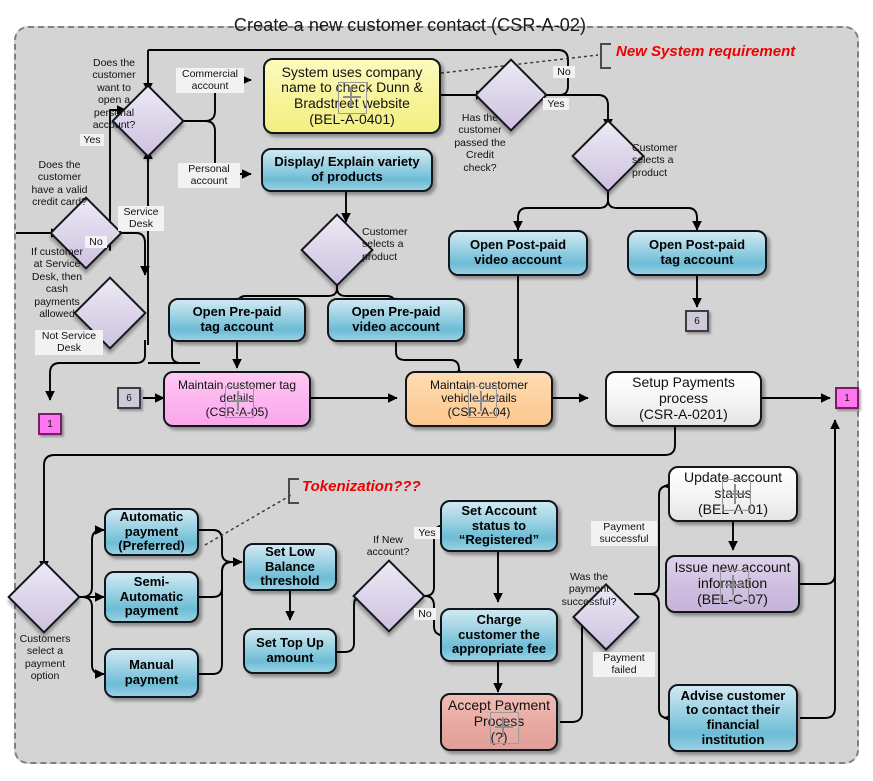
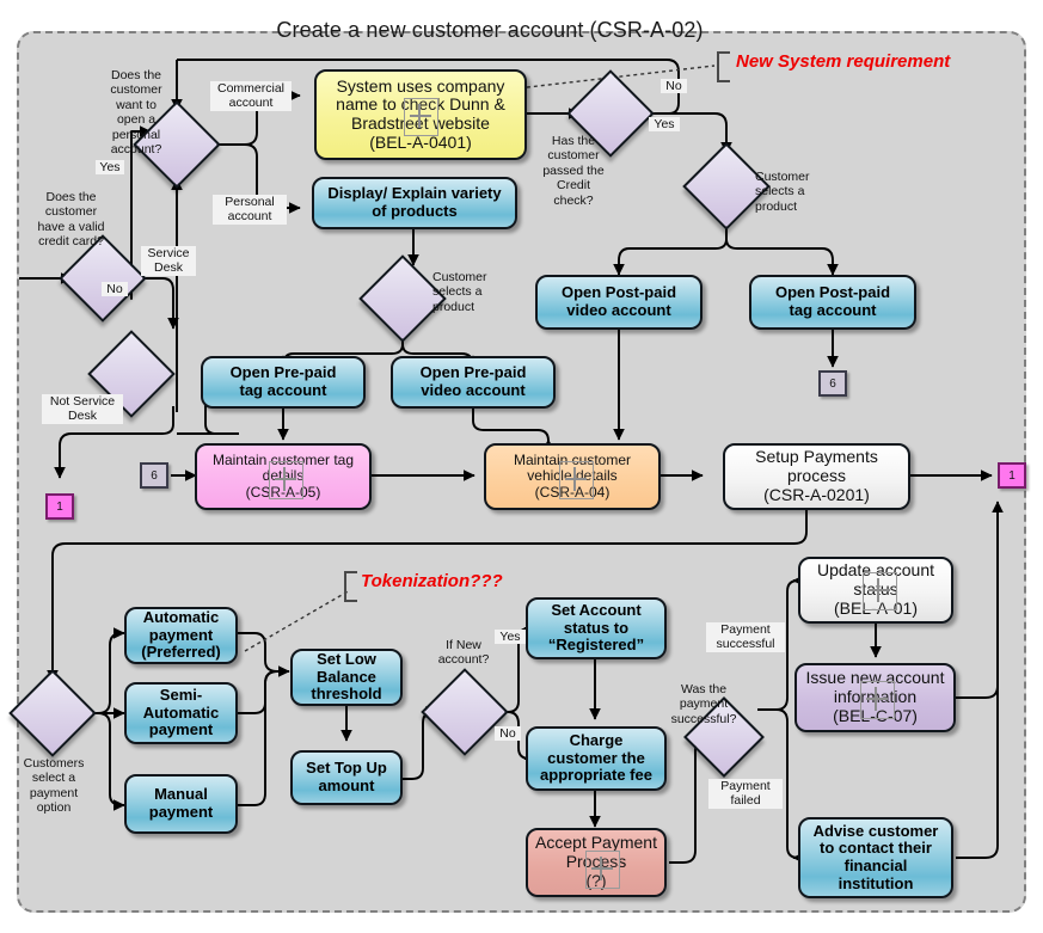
- Create a new customer contact (CSR-A-02)
+ Create a new customer account (CSR-A-02)
  New System requirement
  Tokenization???
  System uses company
  name tok Dunn &
  Bradstr website
  (BEL-A-0401)
  Display/ Explain variety
  of products
  Open Post-paid
  video account
  Open Post-paid
  tag account
  Open Pre-paid
  tag account
  Open Pre-paid
  video account
  Maintain customer tag
  Maintain customer
  vehictails
  Setup Payments
  process
  (CSR-A-0201)
  Automatic
  payment
  (Preferred)
  Semi-
  Automatic
  payment
  Manual
  payment
  Set Low
  Balance
  threshold
  Set Top Up
  amount
  Set Account
  status to
  “Registered”
  Charge
  customer the
  appropriate fee
  Accept Payment
  Update account
  Issue new account
  Advise customer
  to contact their
  financial
  institution
  Does the
  customer
  want to
  open a
  personal
  account?
  Does the
  customer
  have a valid
  credit card?
- If customer
- at Service
- Desk, then
- cash
- payments
- allowed
  Has the
  customer
  passed the
  Credit
  check?
  Customer
  selects a
  product
  Customer
  selects a
  product
  Customers
  select a
  payment
  option
  If New
  account?
  Was the
  payment
  successful?
  Commercial
  account
  Personal
  account
  Yes
  No
  Service
  Desk
  Not Service
  Desk
  No
  Yes
  Yes
  No
  Payment
  successful
  Payment
  failed
  1
  6
  6
  1
